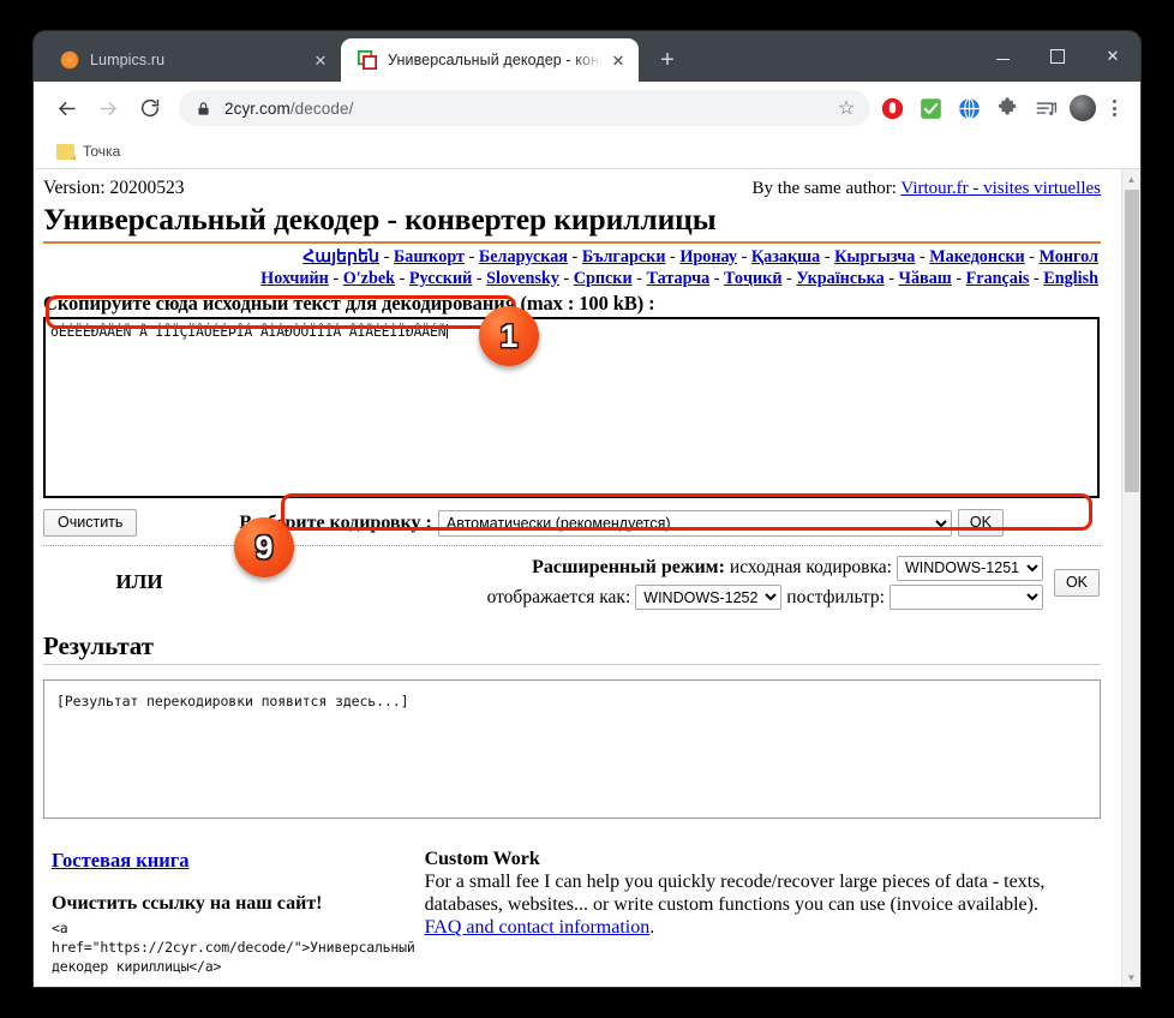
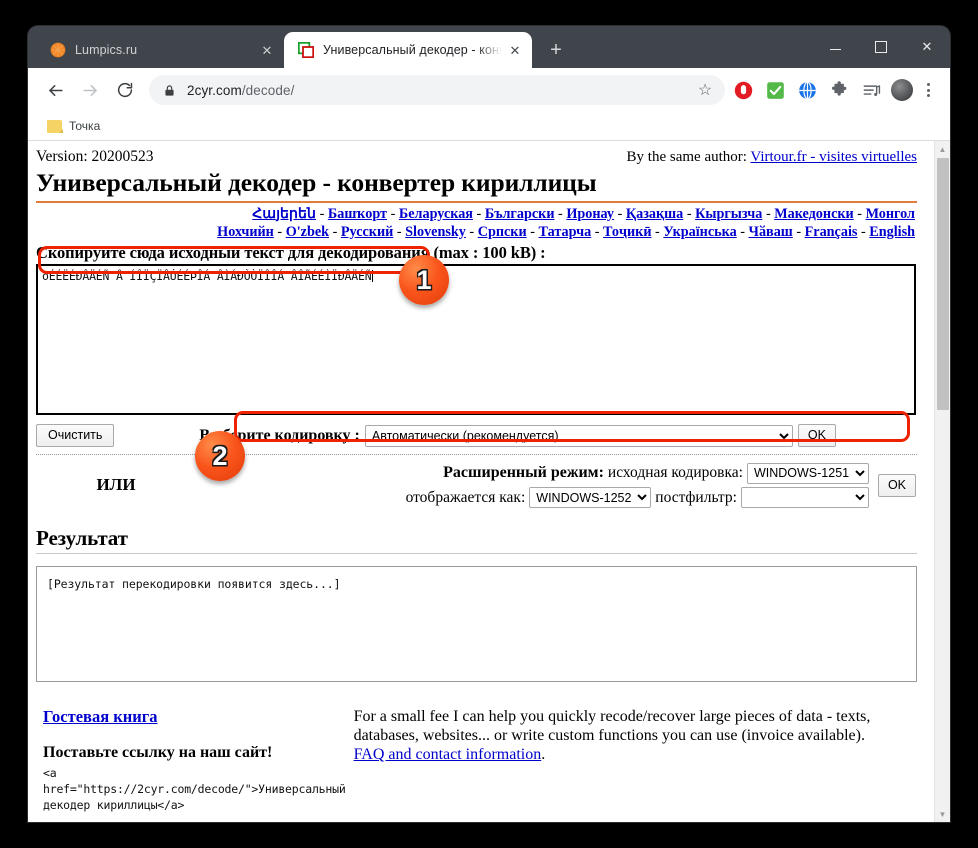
  Lumpics.ru
  ✕
  Универсальный декодер - кон
  ✕
  +
  ✕
  2cyr.com/decode/
  ☆
  Точка
  Version: 20200523
  By the same author: Virtour.fr - visites virtuelles
  Универсальный декодер - конвертер кириллицы
  Հայերեն - Башҡорт - Беларуская - Български - Иронау - Қазақша - Кыргызча - Македонски - Монгол
  Нохчийн - O'zbek - Русский - Slovensky - Српски - Татарча - Тоҷикӣ - Українська - Чӑваш - Français - English
  Скопируйте сюда исходный текст для декодирования (max : 100 kB) :
  ðÉÉËÉÐÂÄÉÑ Å ÍÎÏÇÏÂÚÉÉÞÎÁ ÂÌÁÐÒÒÏÎÎÁ ÂÎÃÉÉÌÏÐÂÄÉÑ
  Очистить
  рите кодировку :
  Автоматически (рекомендуется)
  OK
  ИЛИ
  Расширенный режим:
  исходная кодировка:
  WINDOWS-1251
  отображается как:
  WINDOWS-1252
  постфильтр:
  OK
  Результат
  [Результат перекодировки появится здесь...]
  Гостевая книга
- Очистить ссылку на наш сайт!
+ Поставьте ссылку на наш сайт!
  <a href="https://2cyr.com/decode/">Универсальный декодер кириллицы</a>
- Custom Work
  For a small fee I can help you quickly recode/recover large pieces of data - texts, databases, websites... or write custom functions you can use (invoice available).
  FAQ and contact information.
  ▲
  ▼
  1
- 9
+ 2
